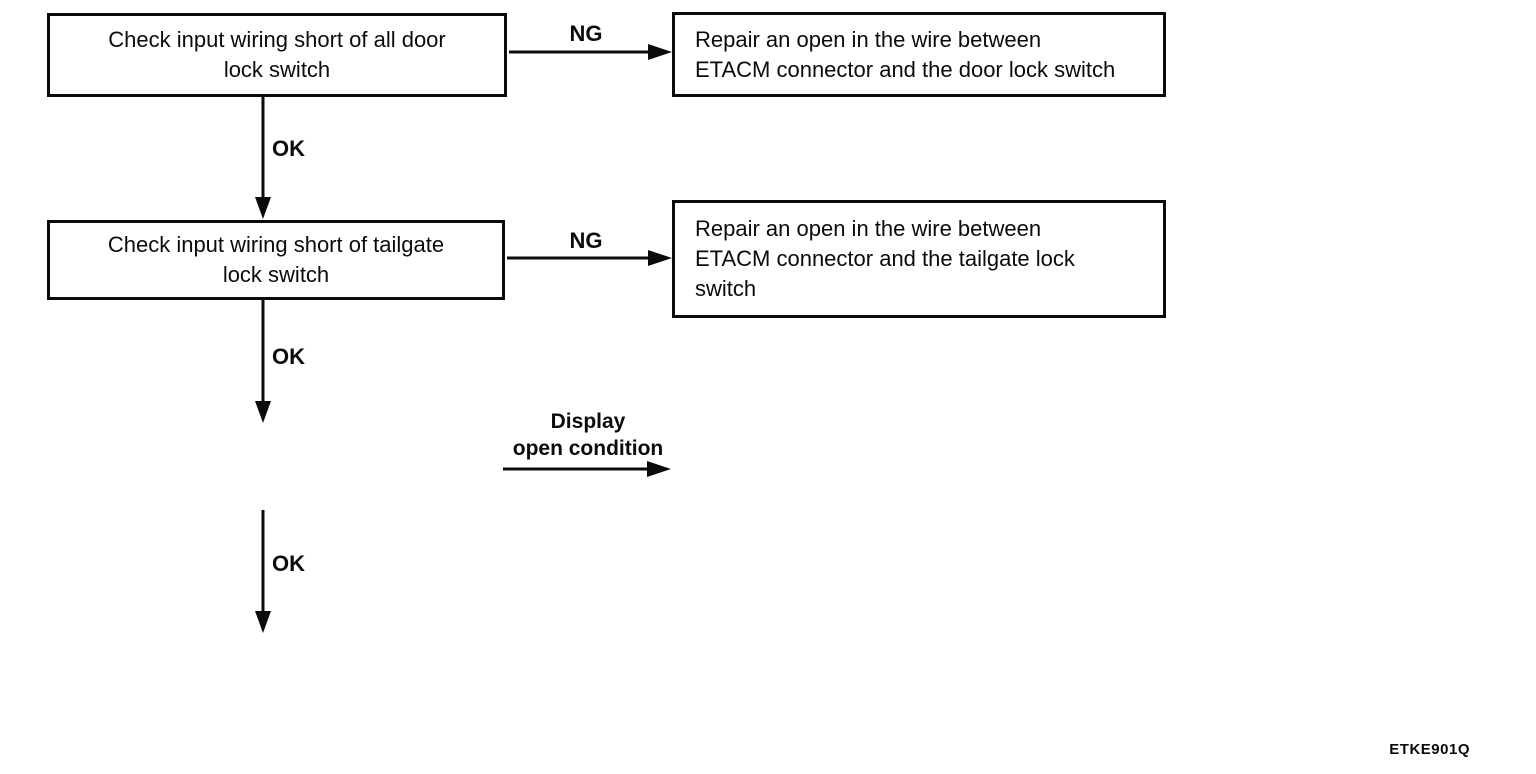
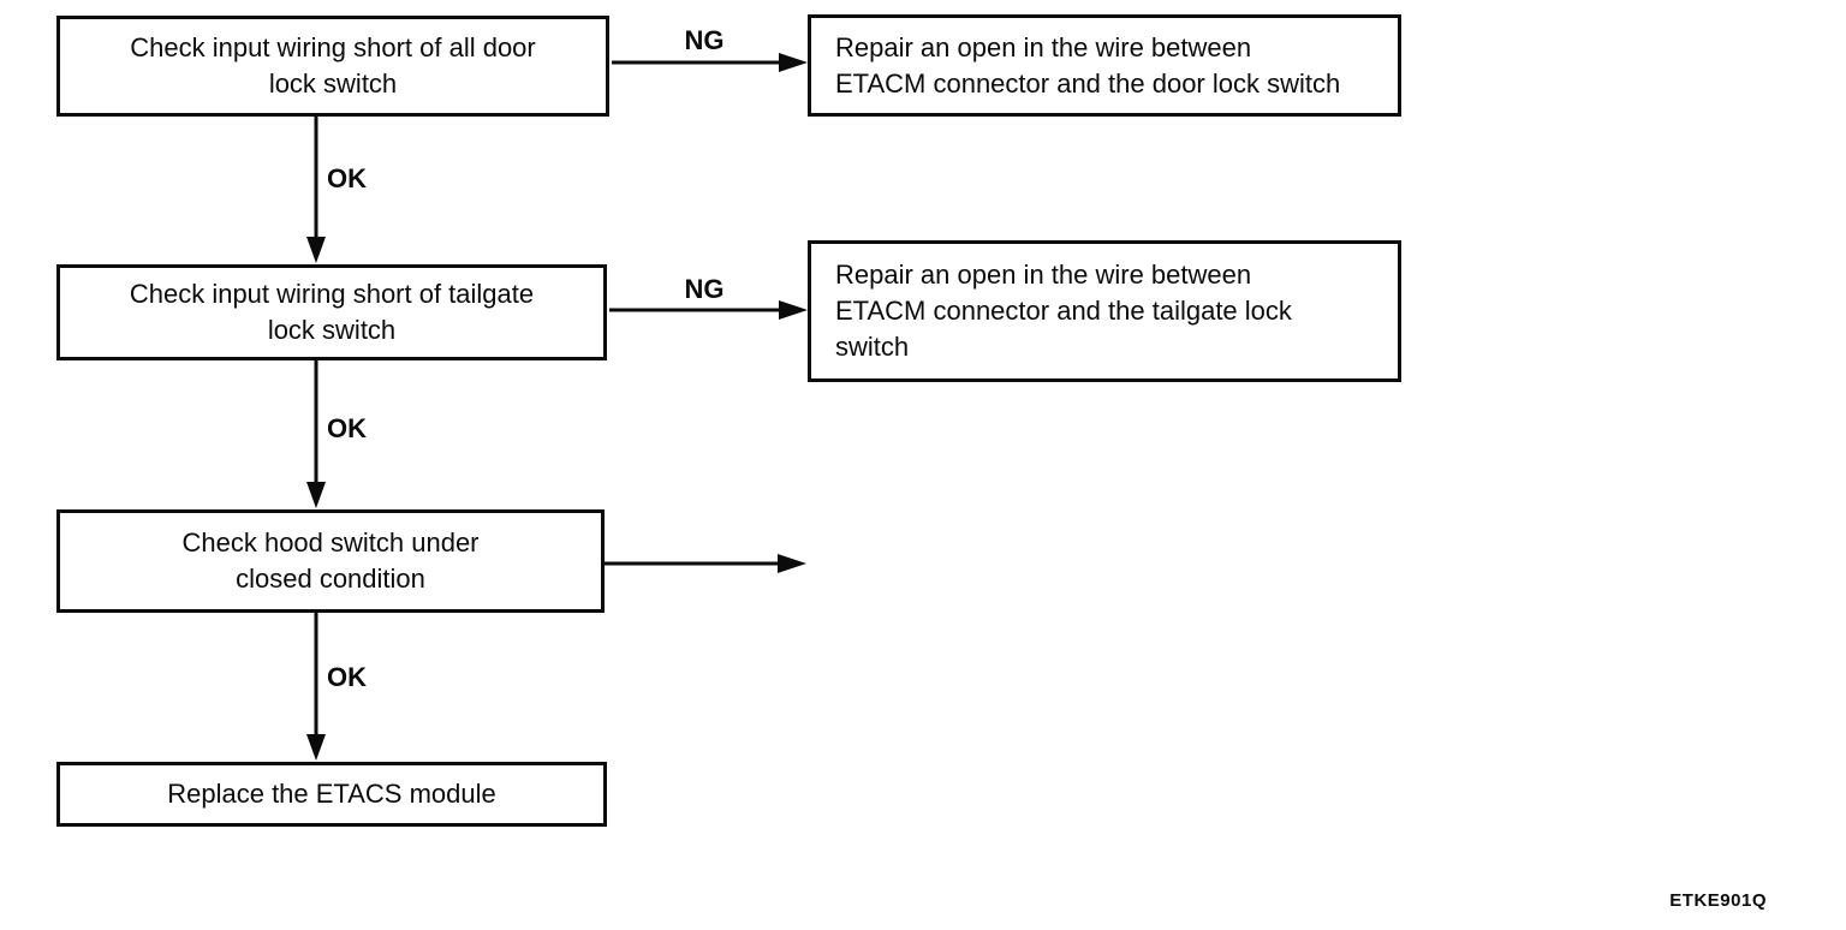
  Check input wiring short of all door
  lock switch
  Check input wiring short of tailgate
  lock switch
+ Check hood switch under
+ closed condition
+ Replace the ETACS module
  Repair an open in the wire between
  ETACM connector and the door lock switch
  Repair an open in the wire between
  ETACM connector and the tailgate lock
  switch
  NG
  OK
  NG
  OK
- Display
- open condition
  OK
  ETKE901Q
